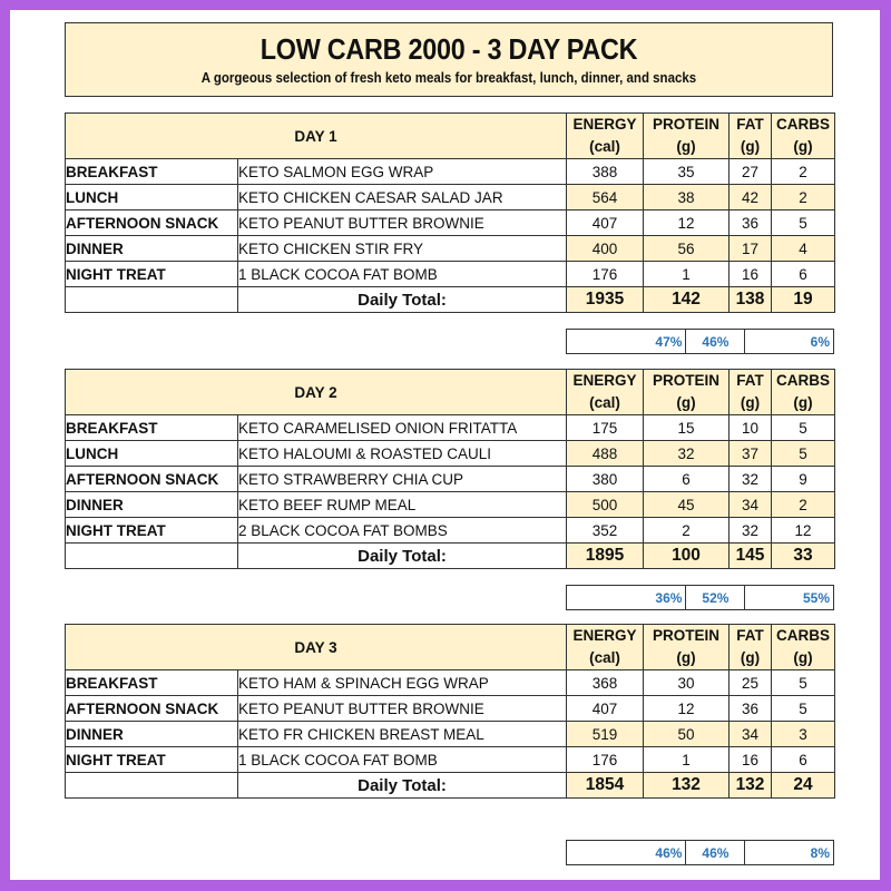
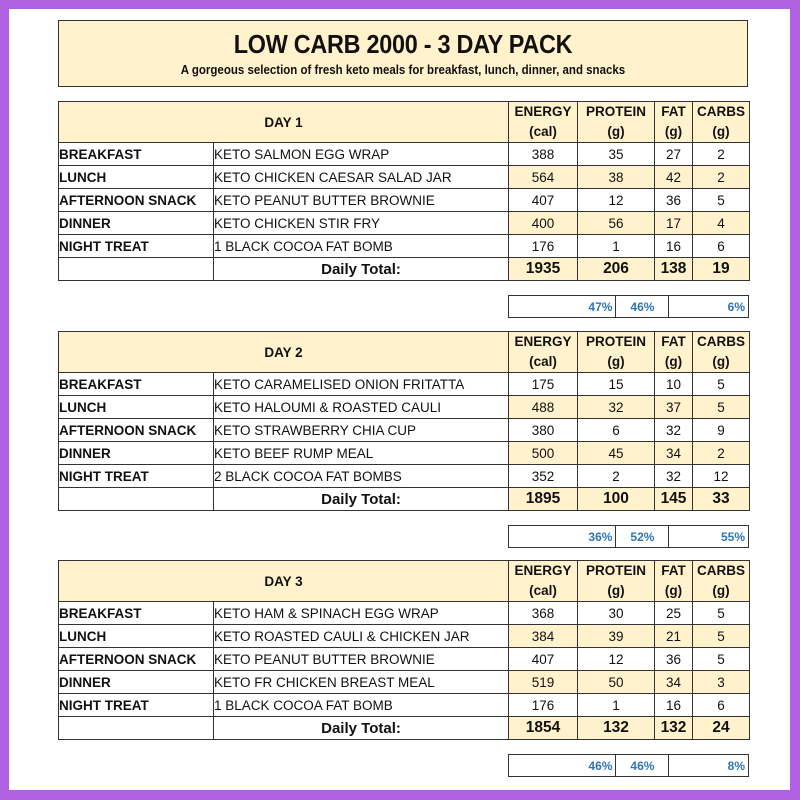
  LOW CARB 2000 - 3 DAY PACK
  A gorgeous selection of fresh keto meals for breakfast, lunch, dinner, and snacks
  DAY 1	ENERGY(cal)	PROTEIN(g)	FAT(g)	CARBS(g)
  BREAKFAST	KETO SALMON EGG WRAP	388	35	27	2
  LUNCH	KETO CHICKEN CAESAR SALAD JAR	564	38	42	2
  AFTERNOON SNACK	KETO PEANUT BUTTER BROWNIE	407	12	36	5
  DINNER	KETO CHICKEN STIR FRY	400	56	17	4
  NIGHT TREAT	1 BLACK COCOA FAT BOMB	176	1	16	6
- 	Daily Total:	1935	142	138	19
+ 	Daily Total:	1935	206	138	19
  47%	46%	6%
  DAY 2	ENERGY(cal)	PROTEIN(g)	FAT(g)	CARBS(g)
  BREAKFAST	KETO CARAMELISED ONION FRITATTA	175	15	10	5
  LUNCH	KETO HALOUMI & ROASTED CAULI	488	32	37	5
  AFTERNOON SNACK	KETO STRAWBERRY CHIA CUP	380	6	32	9
  DINNER	KETO BEEF RUMP MEAL	500	45	34	2
  NIGHT TREAT	2 BLACK COCOA FAT BOMBS	352	2	32	12
  	Daily Total:	1895	100	145	33
  36%	52%	55%
  DAY 3	ENERGY(cal)	PROTEIN(g)	FAT(g)	CARBS(g)
  BREAKFAST	KETO HAM & SPINACH EGG WRAP	368	30	25	5
+ LUNCH	KETO ROASTED CAULI & CHICKEN JAR	384	39	21	5
  AFTERNOON SNACK	KETO PEANUT BUTTER BROWNIE	407	12	36	5
  DINNER	KETO FR CHICKEN BREAST MEAL	519	50	34	3
  NIGHT TREAT	1 BLACK COCOA FAT BOMB	176	1	16	6
  	Daily Total:	1854	132	132	24
  46%	46%	8%
